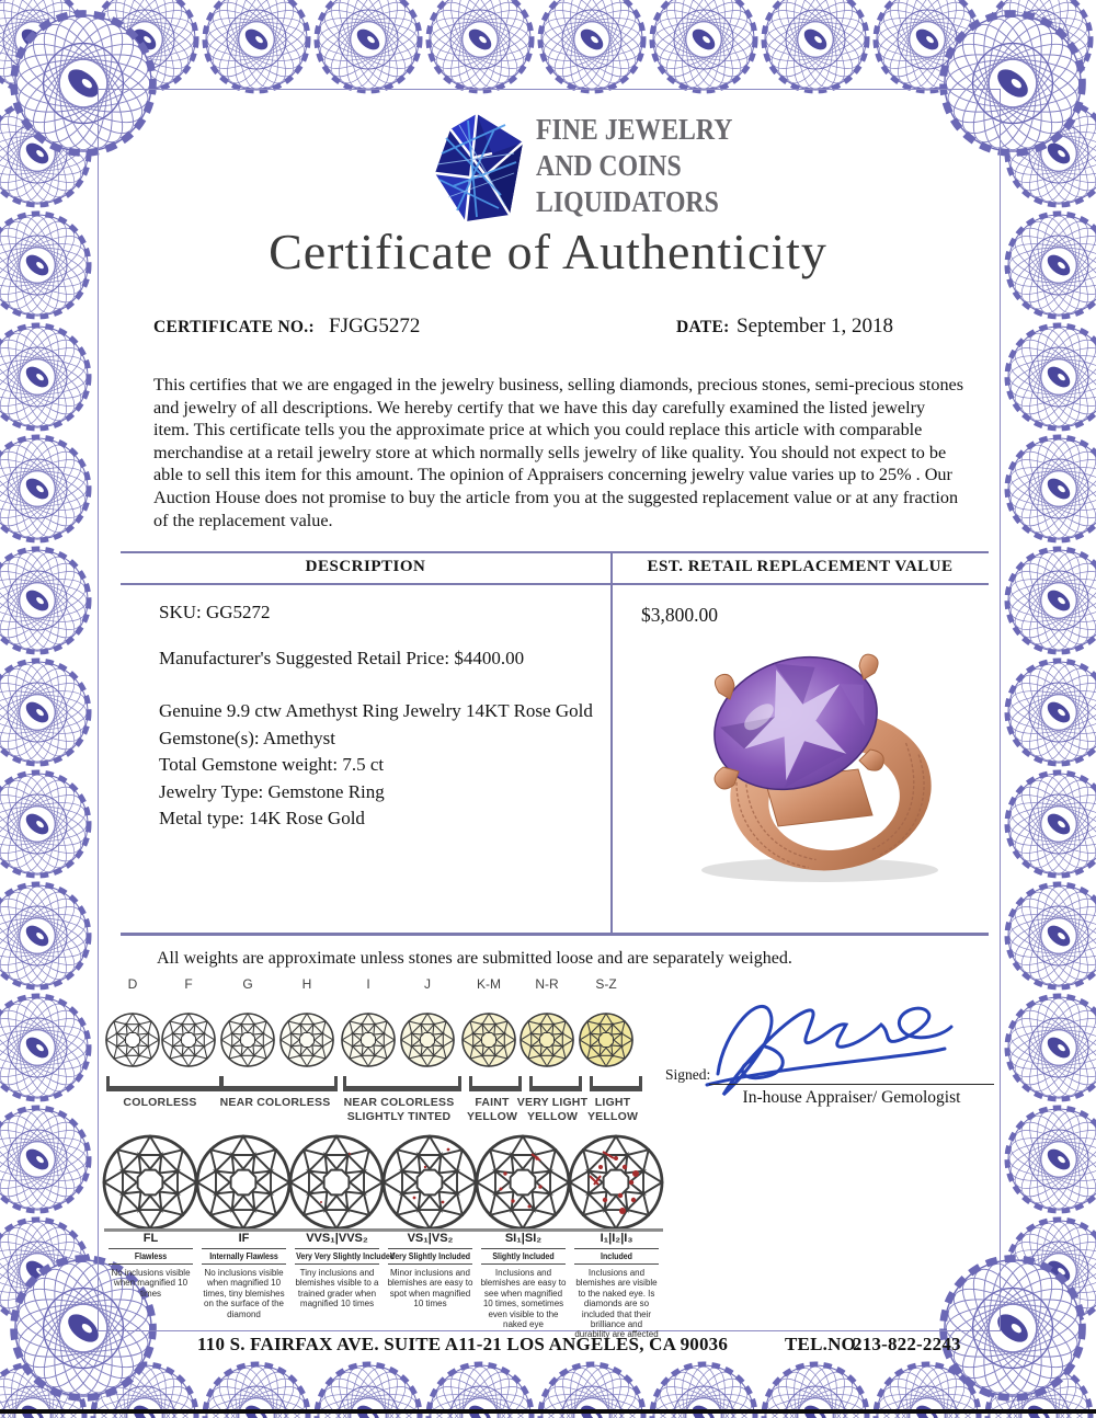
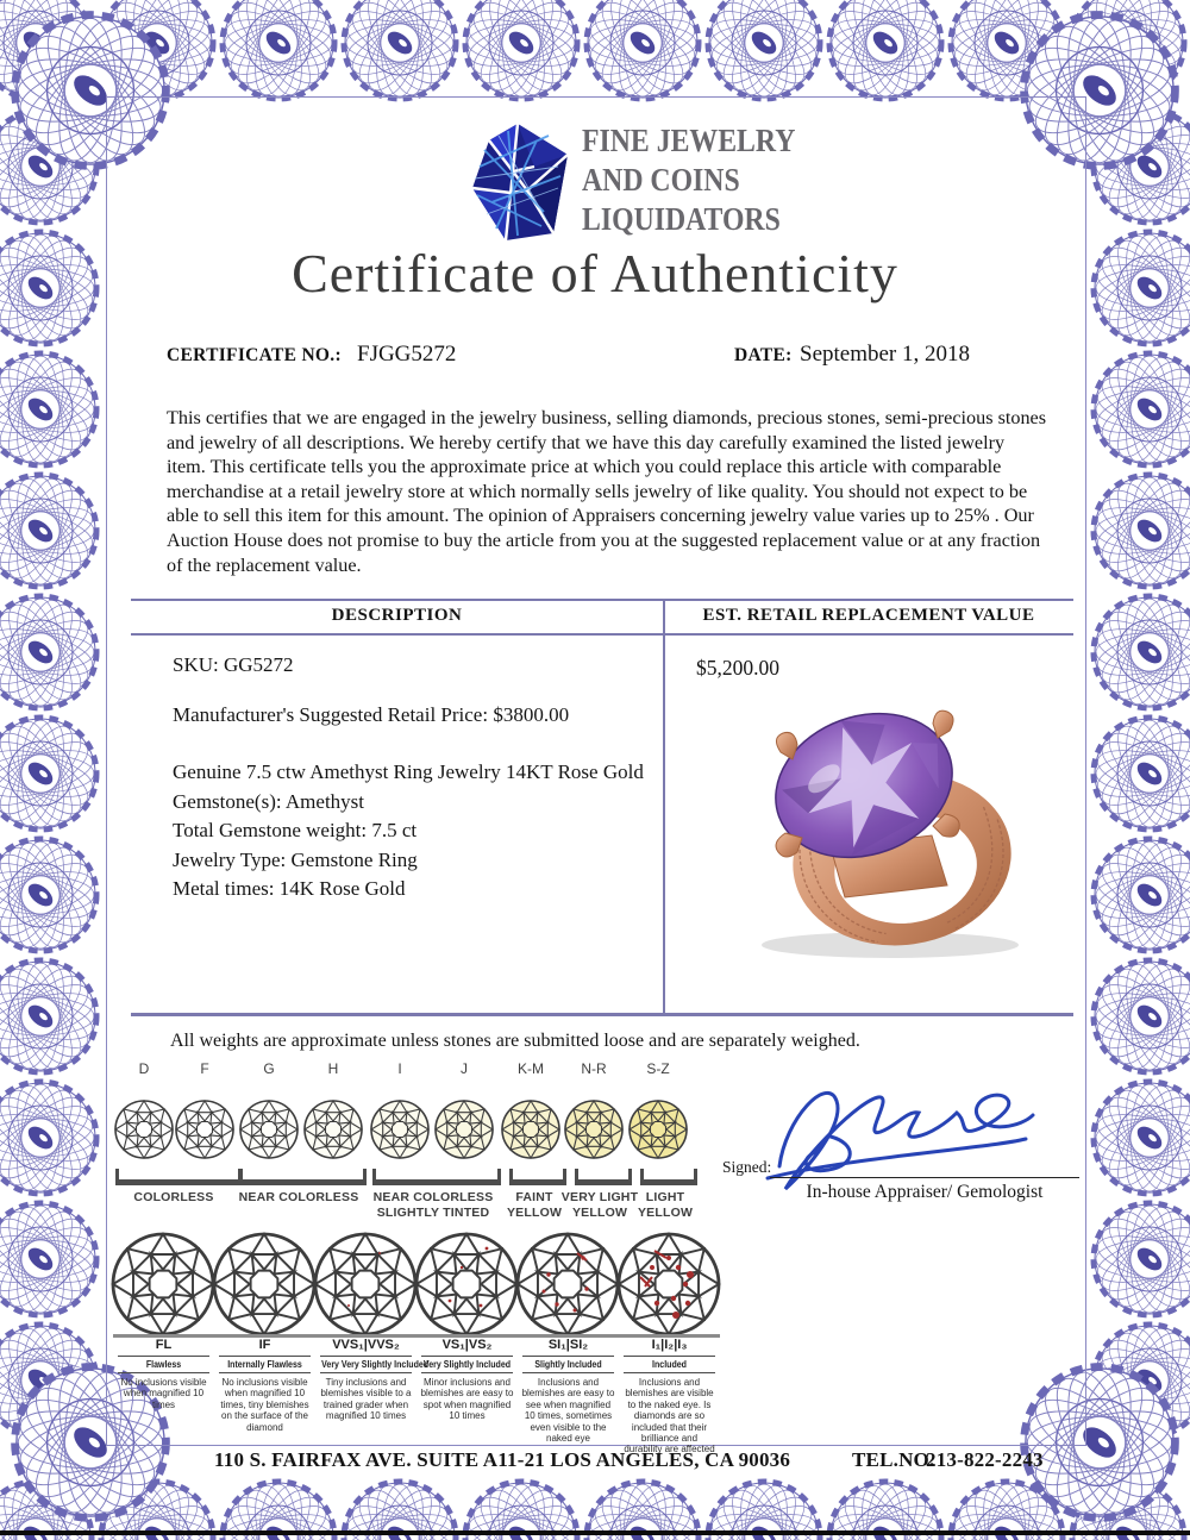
  FINE JEWELRY
  AND COINS
  LIQUIDATORS
  Certificate of Authenticity
  CERTIFICATE NO.:
  FJGG5272
  DATE:
  September 1, 2018
  This certifies that we are engaged in the jewelry business, selling diamonds, precious stones, semi-precious stones and jewelry of all descriptions. We hereby certify that we have this day carefully examined the listed jewelry item. This certificate tells you the approximate price at which you could replace this article with comparable merchandise at a retail jewelry store at which normally sells jewelry of like quality. You should not expect to be able to sell this item for this amount. The opinion of Appraisers concerning jewelry value varies up to 25% . Our Auction House does not promise to buy the article from you at the suggested replacement value or at any fraction of the replacement value.
  DESCRIPTION
  EST. RETAIL REPLACEMENT VALUE
  SKU: GG5272
- Manufacturer's Suggested Retail Price: $4400.00
+ Manufacturer's Suggested Retail Price: $3800.00
- Genuine 9.9 ctw Amethyst Ring Jewelry 14KT Rose Gold
+ Genuine 7.5 ctw Amethyst Ring Jewelry 14KT Rose Gold
  Gemstone(s): Amethyst
  Total Gemstone weight: 7.5 ct
  Jewelry Type: Gemstone Ring
- Metal type: 14K Rose Gold
+ Metal times: 14K Rose Gold
- $3,800.00
+ $5,200.00
  All weights are approximate unless stones are submitted loose and are separately weighed.
  D
  F
  G
  H
  I
  J
  K-M
  N-R
  S-Z
  COLORLESS
  NEAR COLORLESS
  NEAR COLORLESS
  SLIGHTLY TINTED
  FAINT
  YELLOW
  VERY LIGHT
  YELLOW
  LIGHT
  YELLOW
  Signed:
  In-house Appraiser/ Gemologist
  FL
  IF
  VVS₁|VVS₂
  VS₁|VS₂
  SI₁|SI₂
  I₁|I₂|I₃
  Flawless
  Internally Flawless
  Very Very Slightly Include
  Very Slightly Included
  Slightly Included
  Included
  No inclusions visible when magnified 10 times
  No inclusions visible when magnified 10 times, tiny blemishes on the surface of the diamond
  Tiny inclusions and blemishes visible to a trained grader when magnified 10 times
  Minor inclusions and blemishes are easy to spot when magnified 10 times
  Inclusions and blemishes are easy to see when magnified 10 times, sometimes even visible to the naked eye
  Inclusions and blemishes are visible to the naked eye. Is diamonds are so included that their brilliance and durability are affected
  110 S. FAIRFAX AVE. SUITE A11-21 LOS ANGELES, CA 90036
  TEL.NO.
  213-822-2243
